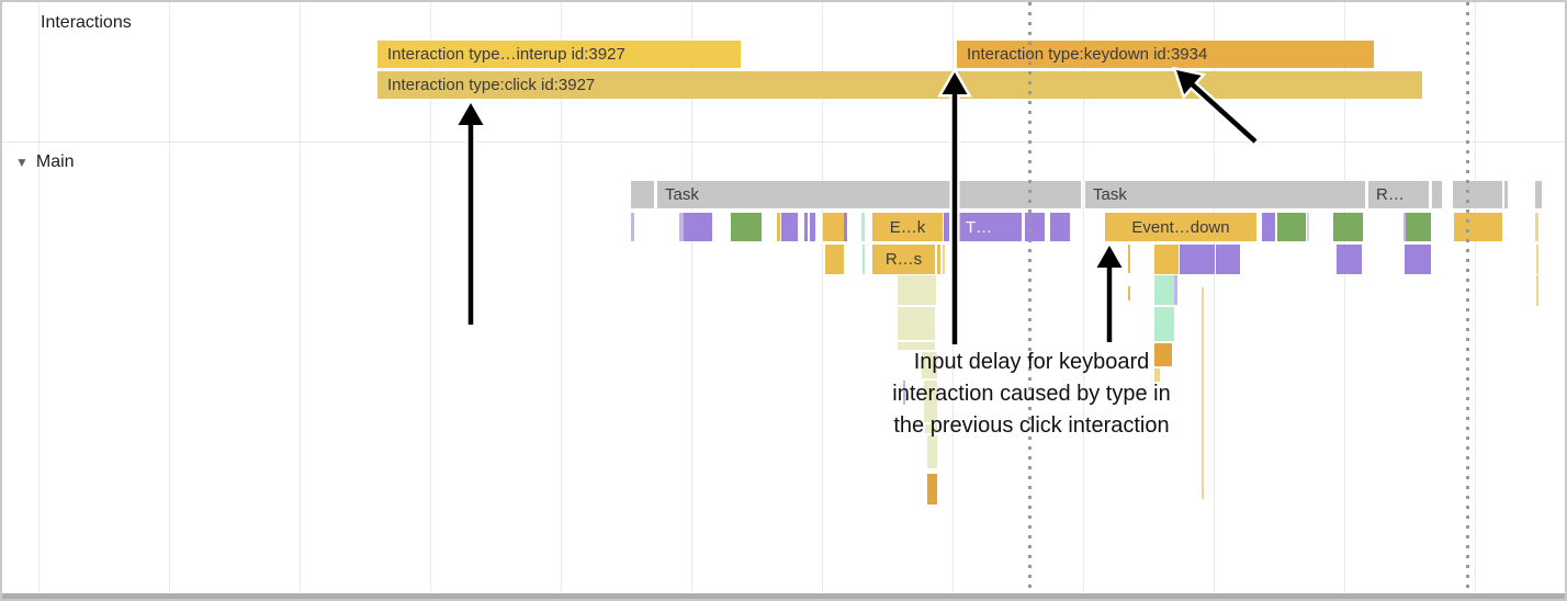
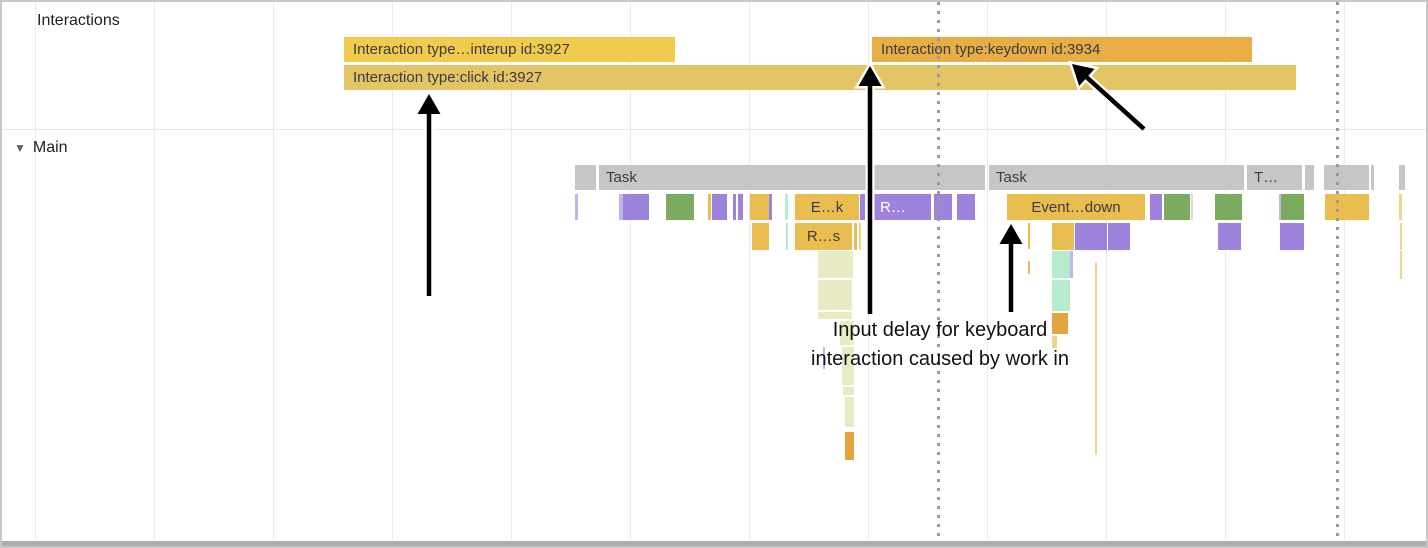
  Interactions
  ▼
  Main
  Interaction type…interup id:3927
  Interaction type:click id:3927
  Interactin type:keydown id:3934
  Task
  Task
- R…
+ T…
  E…k
- T…
+ R…
  Event…down
  R…s
  Input delay for keyboard
- interaction caused by type in
+ interaction caused by work in
- the previous click interaction
